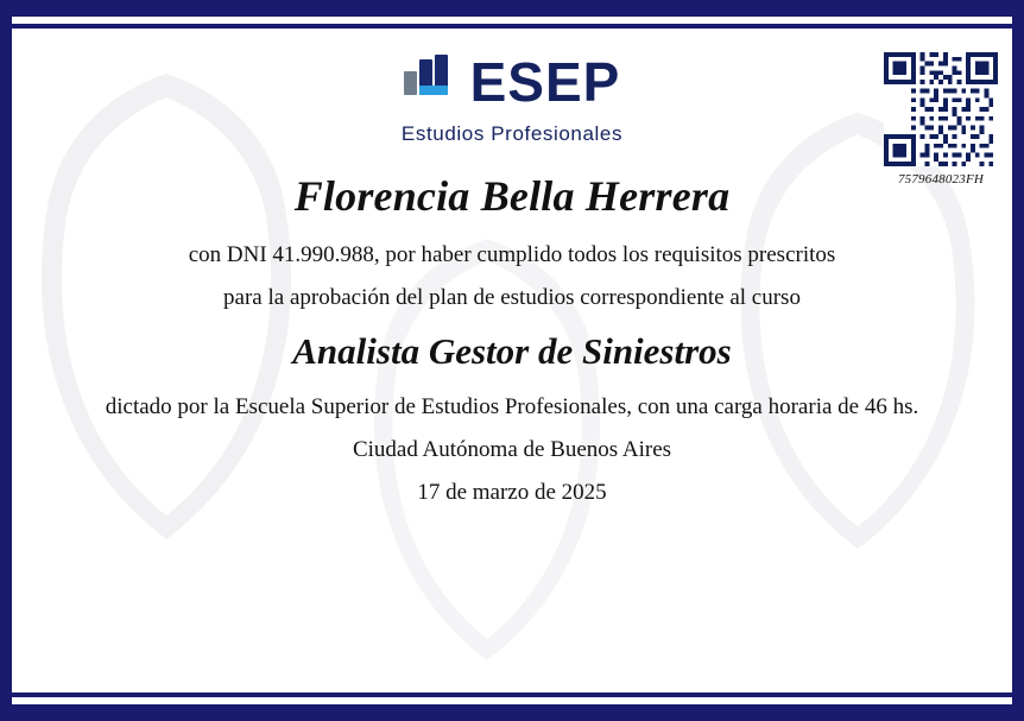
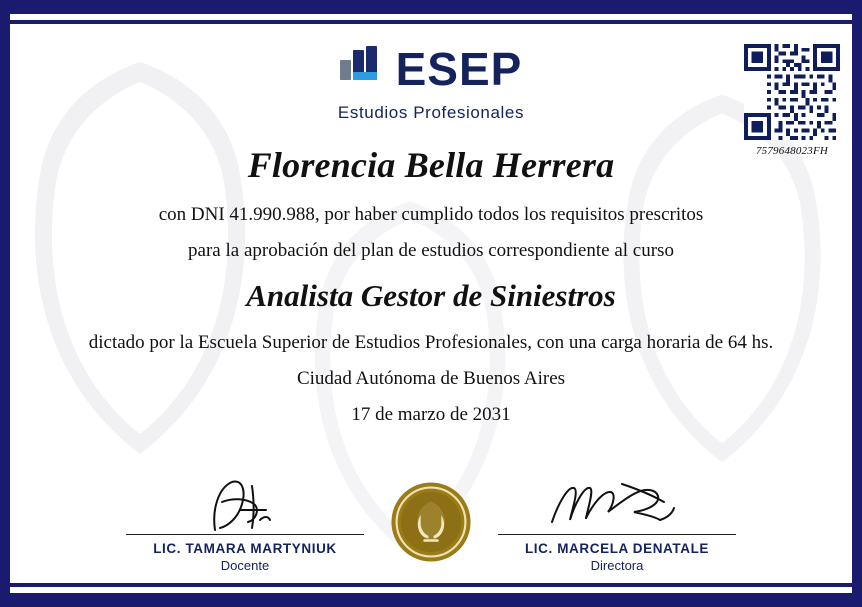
  ESEP
  Estudios Profesionales
  7579648023FH
  Florencia Bella Herrera
  con DNI 41.990.988, por haber cumplido todos los requisitos prescritos
  para la aprobación del plan de estudios correspondiente al curso
  Analista Gestor de Siniestros
- dictado por la Escuela Superior de Estudios Profesionales, con una carga horaria de 46 hs.
+ dictado por la Escuela Superior de Estudios Profesionales, con una carga horaria de 64 hs.
  Ciudad Autónoma de Buenos Aires
- 17 de marzo de 2025
+ 17 de marzo de 2031
+ LIC. TAMARA MARTYNIUK
+ Docente
+ LIC. MARCELA DENATALE
+ Directora
